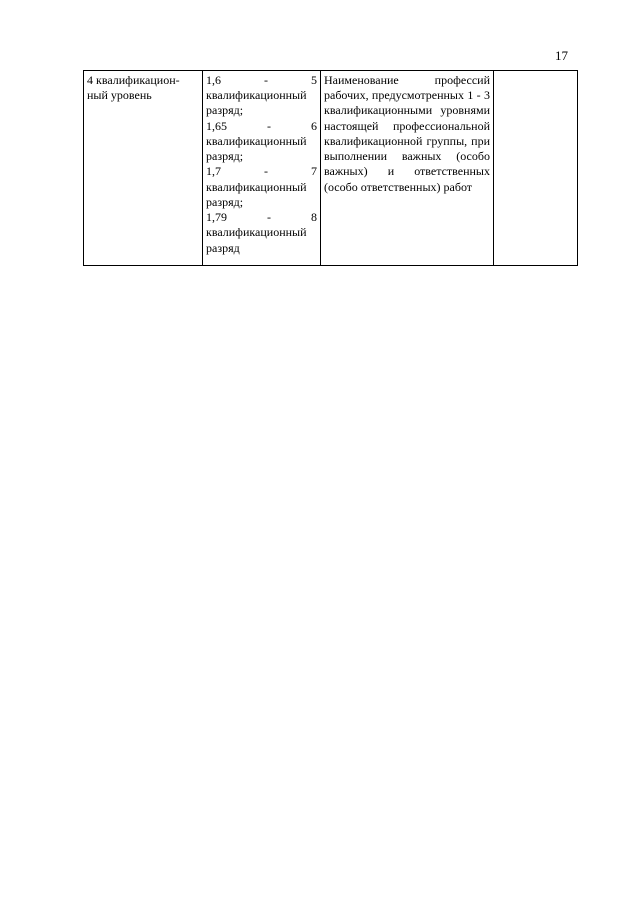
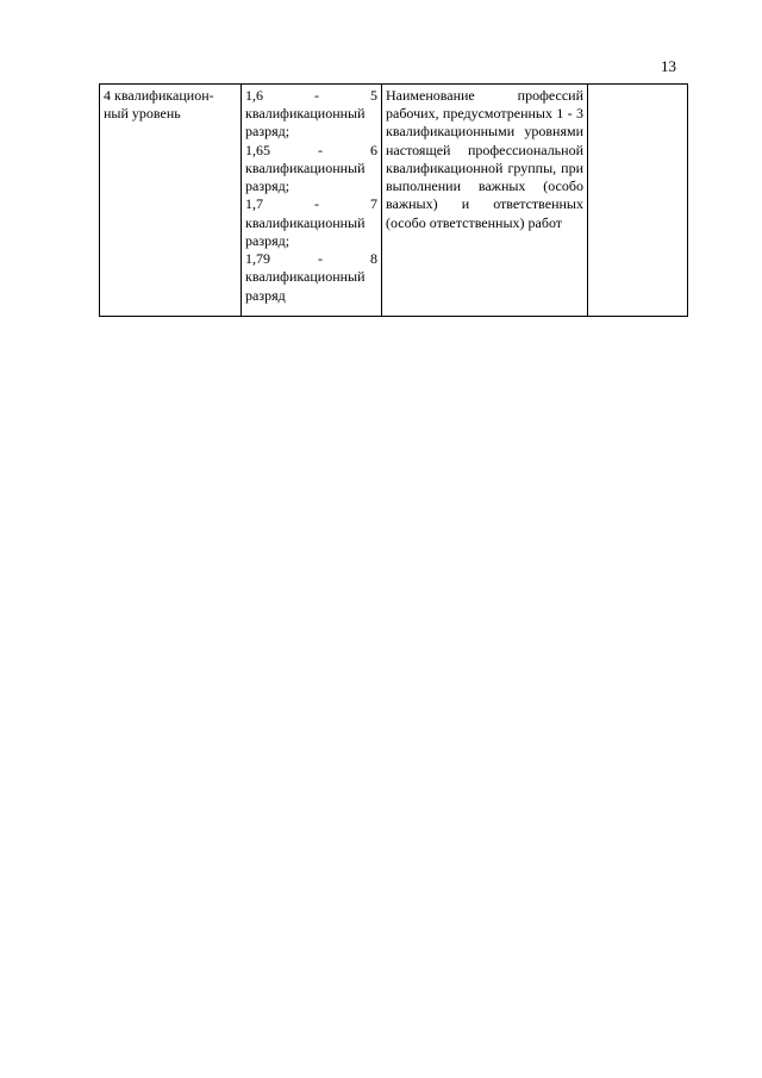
- 17
+ 13
  4 квалификацион- ный уровень	1,6 - 5 квалификационный разряд; 1,65 - 6 квалификационный разряд; 1,7 - 7 квалификационный разряд; 1,79 - 8 квалификационный разряд	Наименование профессий рабочих, предусмотренных 1 - 3 квалификационными уровнями настоящей профессиональной квалификационной группы, при выполнении важных (особо важных) и ответственных (особо ответственных) работ
